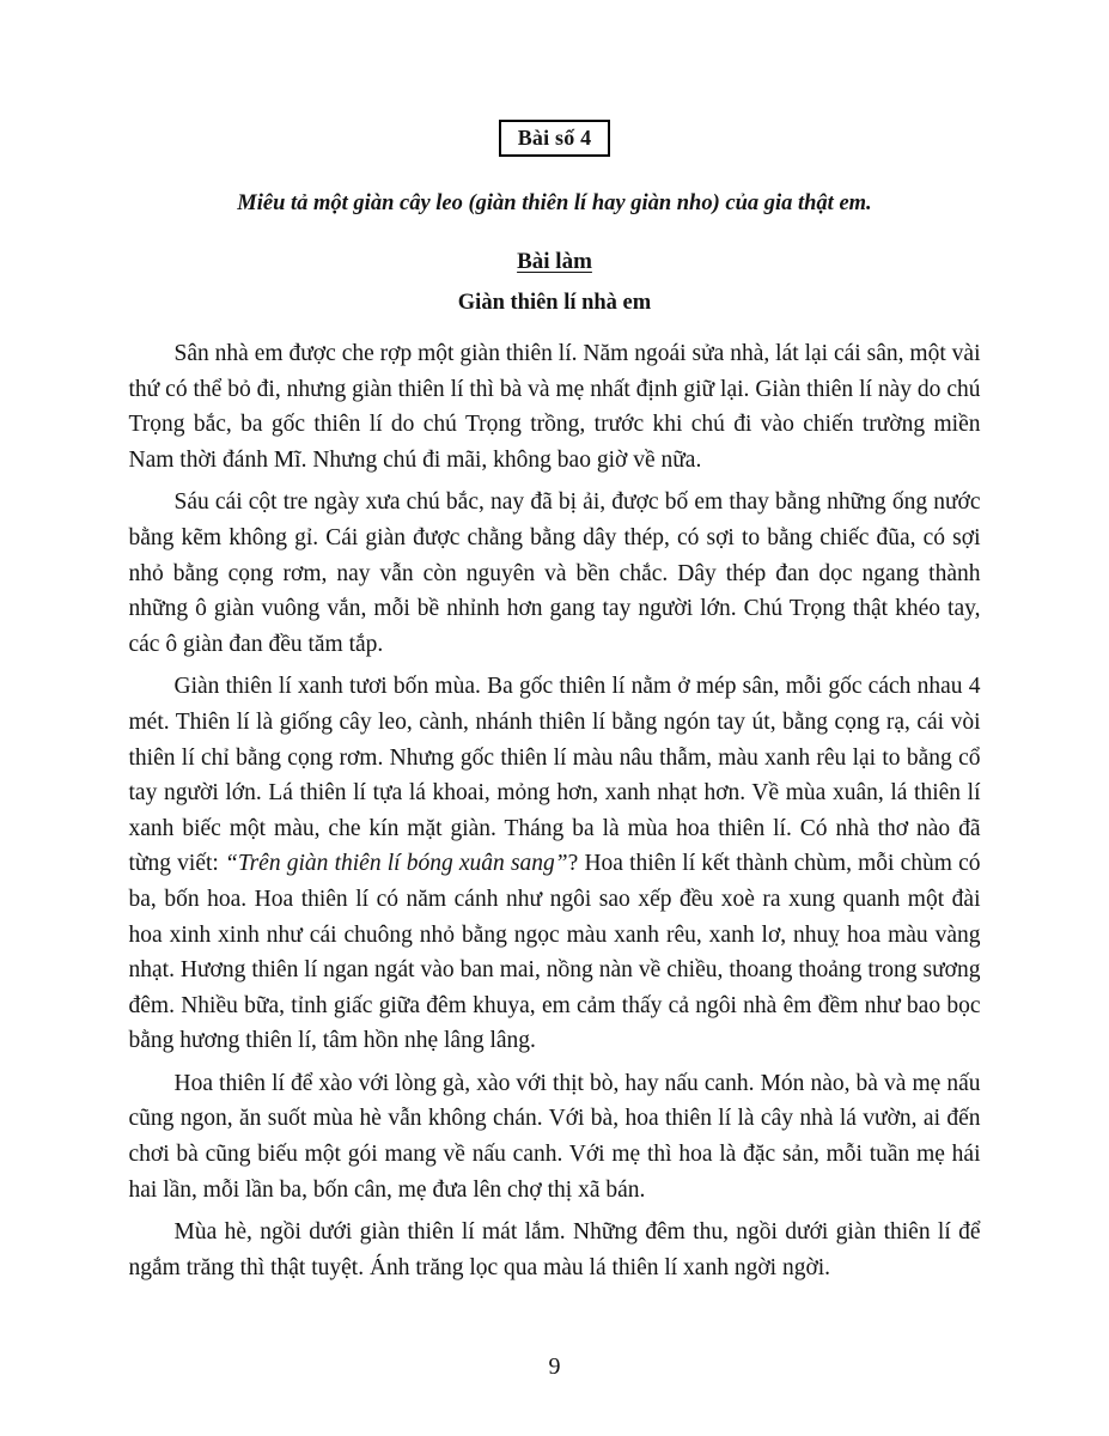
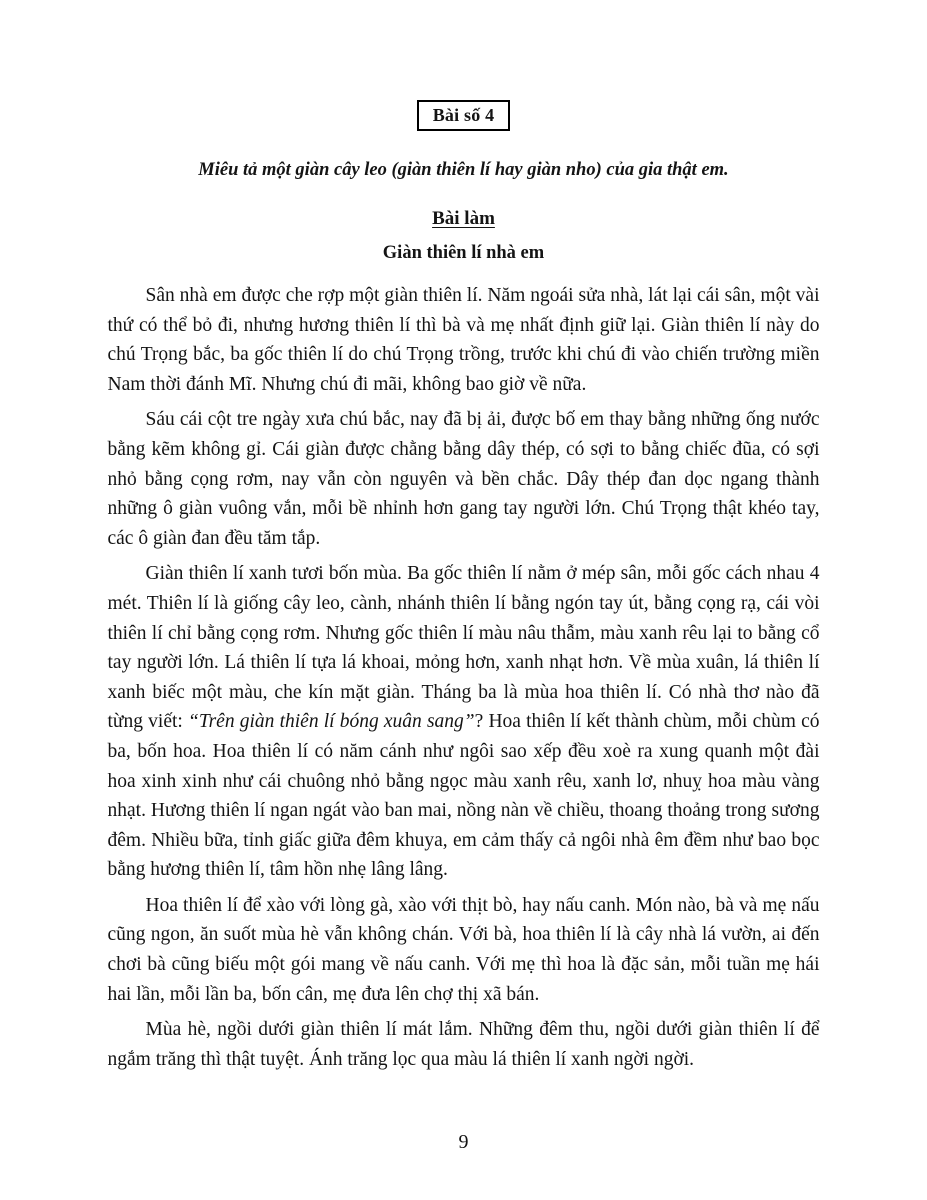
  Bài số 4
  Miêu tả một giàn cây leo (giàn thiên lí hay giàn nho) của gia thật em.
  Bài làm
  Giàn thiên lí nhà em
- Sân nhà em được che rợp một giàn thiên lí. Năm ngoái sửa nhà, lát lại cái sân, một vài thứ có thể bỏ đi, nhưng giàn thiên lí thì bà và mẹ nhất định giữ lại. Giàn thiên lí này do chú Trọng bắc, ba gốc thiên lí do chú Trọng trồng, trước khi chú đi vào chiến trường miền Nam thời đánh Mĩ. Nhưng chú đi mãi, không bao giờ về nữa.
+ Sân nhà em được che rợp một giàn thiên lí. Năm ngoái sửa nhà, lát lại cái sân, một vài thứ có thể bỏ đi, nhưng hương thiên lí thì bà và mẹ nhất định giữ lại. Giàn thiên lí này do chú Trọng bắc, ba gốc thiên lí do chú Trọng trồng, trước khi chú đi vào chiến trường miền Nam thời đánh Mĩ. Nhưng chú đi mãi, không bao giờ về nữa.
  Sáu cái cột tre ngày xưa chú bắc, nay đã bị ải, được bố em thay bằng những ống nước bằng kẽm không gỉ. Cái giàn được chằng bằng dây thép, có sợi to bằng chiếc đũa, có sợi nhỏ bằng cọng rơm, nay vẫn còn nguyên và bền chắc. Dây thép đan dọc ngang thành những ô giàn vuông vắn, mỗi bề nhỉnh hơn gang tay người lớn. Chú Trọng thật khéo tay, các ô giàn đan đều tăm tắp.
  Giàn thiên lí xanh tươi bốn mùa. Ba gốc thiên lí nằm ở mép sân, mỗi gốc cách nhau 4 mét. Thiên lí là giống cây leo, cành, nhánh thiên lí bằng ngón tay út, bằng cọng rạ, cái vòi thiên lí chỉ bằng cọng rơm. Nhưng gốc thiên lí màu nâu thẫm, màu xanh rêu lại to bằng cổ tay người lớn. Lá thiên lí tựa lá khoai, mỏng hơn, xanh nhạt hơn. Về mùa xuân, lá thiên lí xanh biếc một màu, che kín mặt giàn. Tháng ba là mùa hoa thiên lí. Có nhà thơ nào đã từng viết: “Trên giàn thiên lí bóng xuân sang”? Hoa thiên lí kết thành chùm, mỗi chùm có ba, bốn hoa. Hoa thiên lí có năm cánh như ngôi sao xếp đều xoè ra xung quanh một đài hoa xinh xinh như cái chuông nhỏ bằng ngọc màu xanh rêu, xanh lơ, nhuỵ hoa màu vàng nhạt. Hương thiên lí ngan ngát vào ban mai, nồng nàn về chiều, thoang thoảng trong sương đêm. Nhiều bữa, tỉnh giấc giữa đêm khuya, em cảm thấy cả ngôi nhà êm đềm như bao bọc bằng hương thiên lí, tâm hồn nhẹ lâng lâng.
  Hoa thiên lí để xào với lòng gà, xào với thịt bò, hay nấu canh. Món nào, bà và mẹ nấu cũng ngon, ăn suốt mùa hè vẫn không chán. Với bà, hoa thiên lí là cây nhà lá vườn, ai đến chơi bà cũng biếu một gói mang về nấu canh. Với mẹ thì hoa là đặc sản, mỗi tuần mẹ hái hai lần, mỗi lần ba, bốn cân, mẹ đưa lên chợ thị xã bán.
  Mùa hè, ngồi dưới giàn thiên lí mát lắm. Những đêm thu, ngồi dưới giàn thiên lí để ngắm trăng thì thật tuyệt. Ánh trăng lọc qua màu lá thiên lí xanh ngời ngời.
  9
